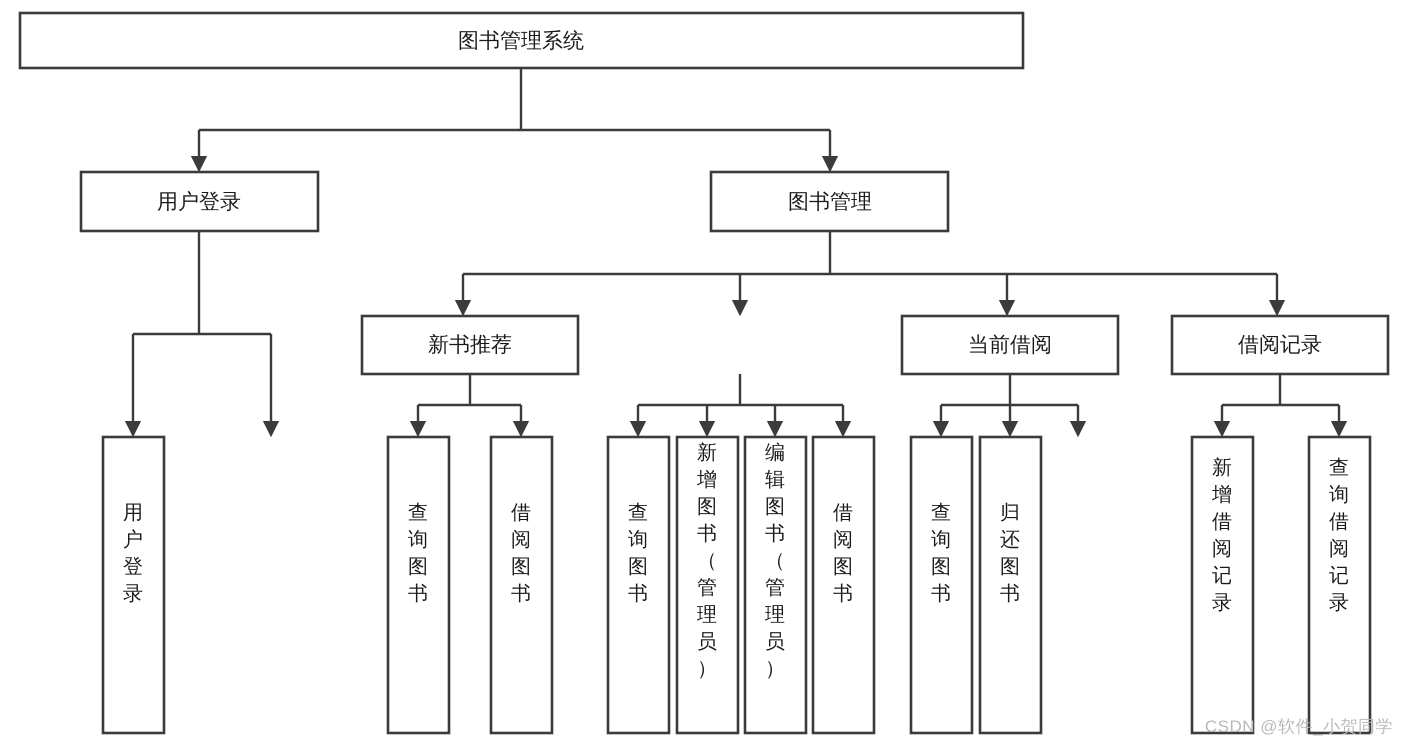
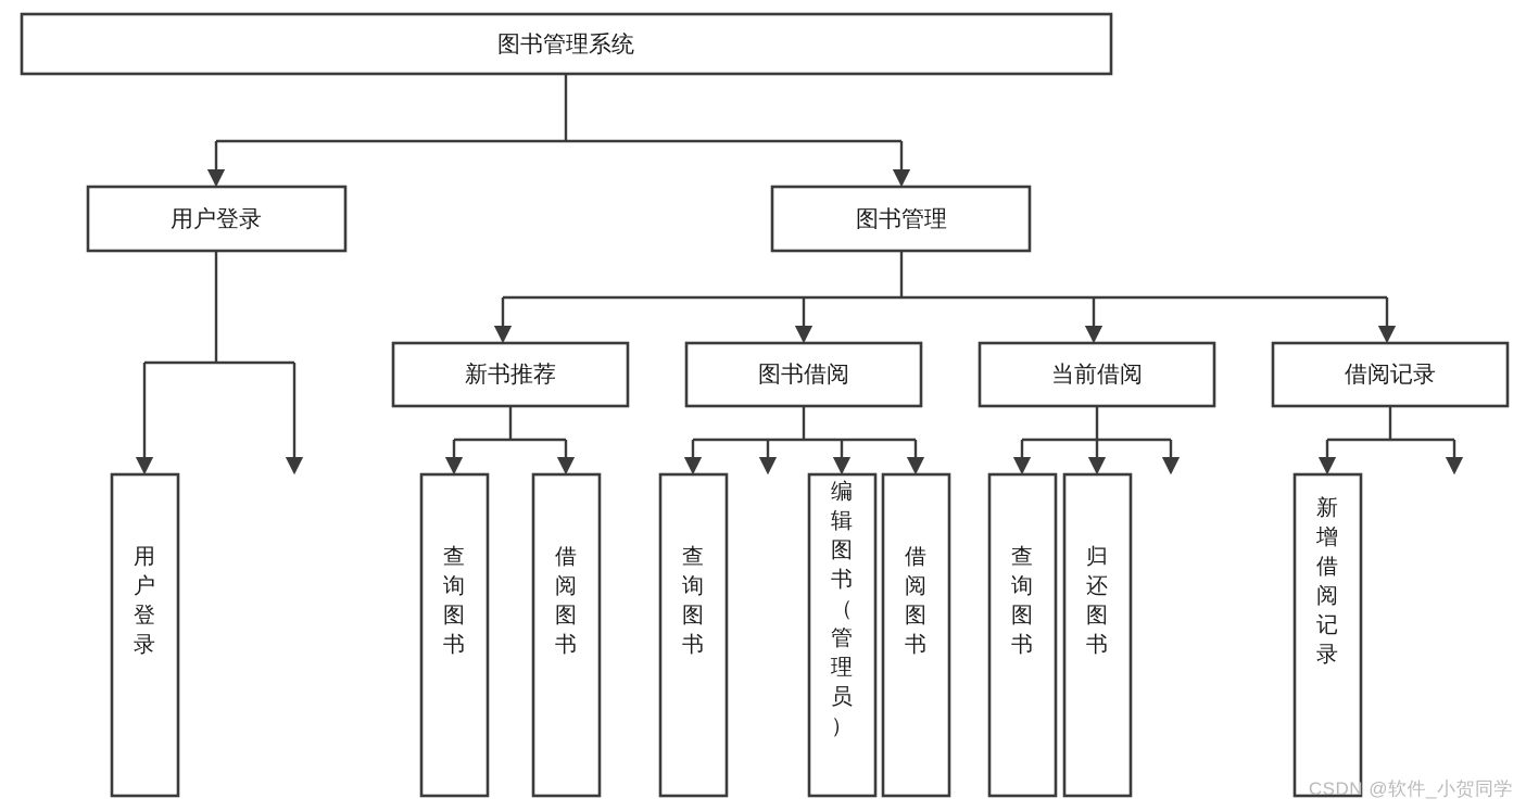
  图书管理系统
  用户登录
  图书管理
  新书推荐
+ 图书借阅
  当前借阅
  借阅记录
  用户登录
  查询图书
  借阅图书
  查询图书
- 新增图书（管理员）
  编辑图书（管理员）
  借阅图书
  查询图书
  归还图书
  新增借阅记录
- 查询借阅记录
  CSDN @软件_小贺同学
